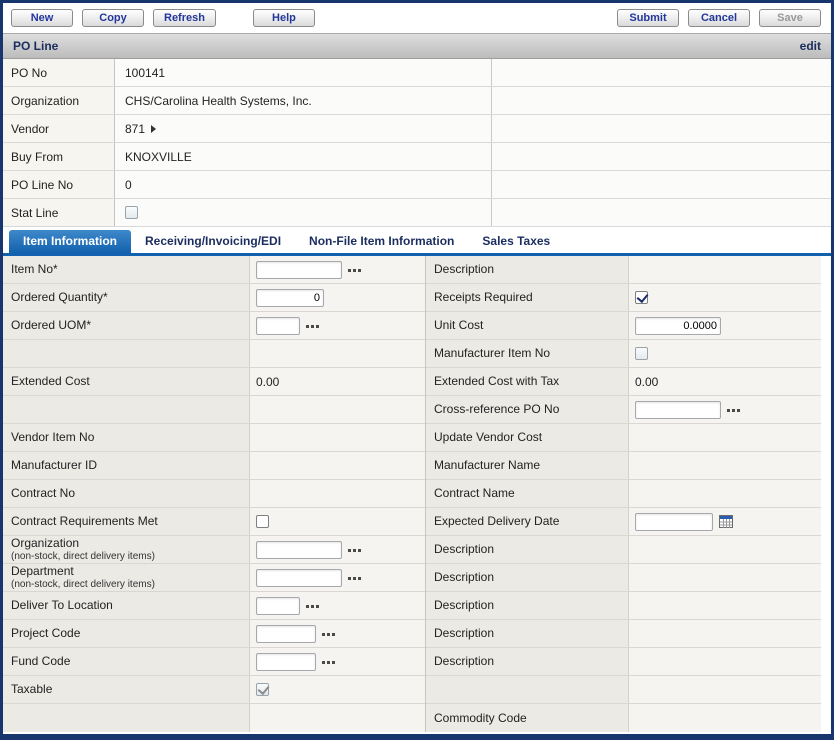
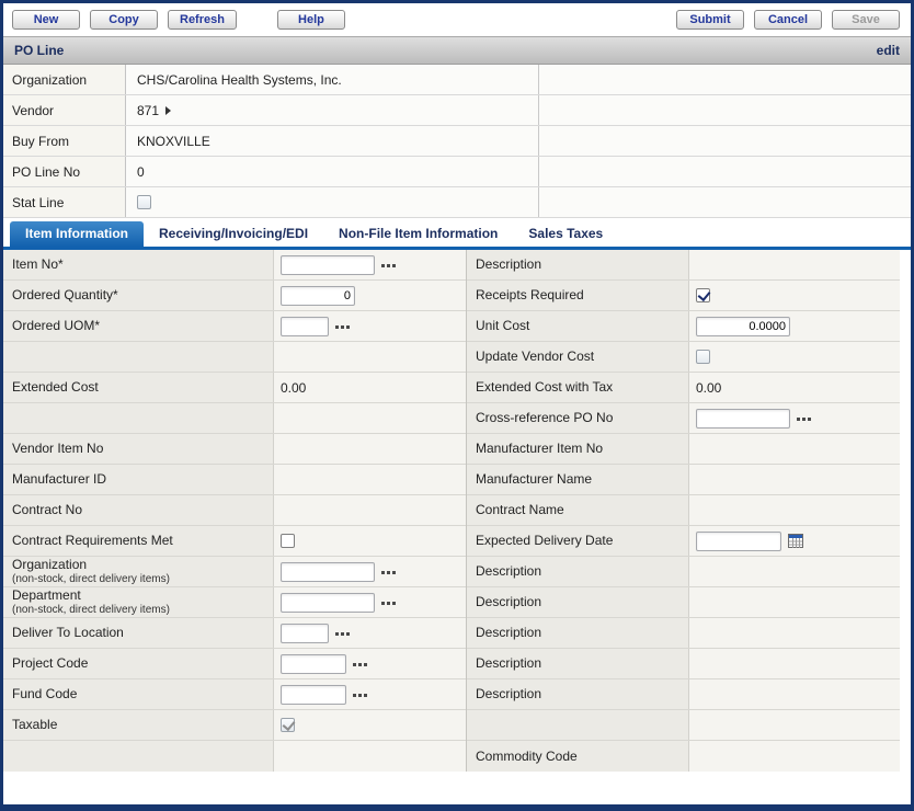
  New
  Copy
  Refresh
  Help
  Submit
  Cancel
  Save
  PO Line
  edit
- PO No
- 100141
  Organization
  CHS/Carolina Health Systems, Inc.
  Vendor
  871
  Buy From
  KNOXVILLE
  PO Line No
  0
  Stat Line
  Item Information
  Receiving/Invoicing/EDI
  Non-File Item Information
  Sales Taxes
  Item No*
  Ordered Quantity*
  0
  Ordered UOM*
  Extended Cost
  0.00
  Vendor Item No
  Manufacturer ID
  Contract No
  Contract Requirements Met
  Organization
  (non-stock, direct delivery items)
  Department
  (non-stock, direct delivery items)
  Deliver To Location
  Project Code
  Fund Code
  Taxable
  Description
  Receipts Required
  Unit Cost
  0.0000
- Manufacturer Item No
+ Update Vendor Cost
  Extended Cost with Tax
  0.00
  Cross-reference PO No
- Update Vendor Cost
+ Manufacturer Item No
  Manufacturer Name
  Contract Name
  Expected Delivery Date
  Description
  Description
  Description
  Description
  Description
  Commodity Code
